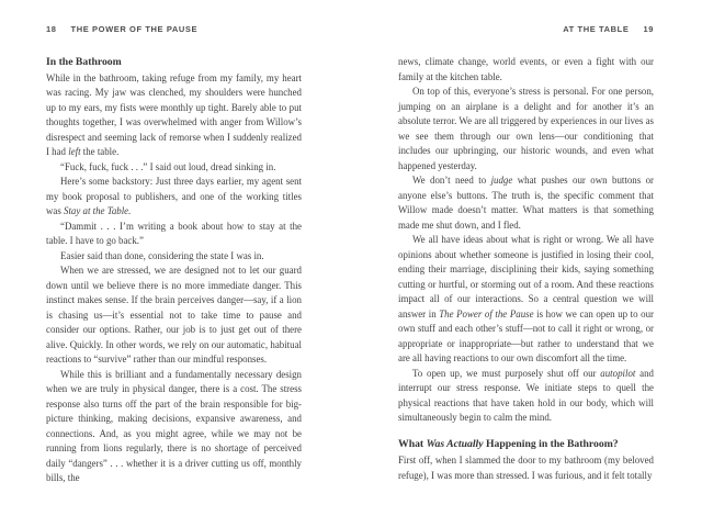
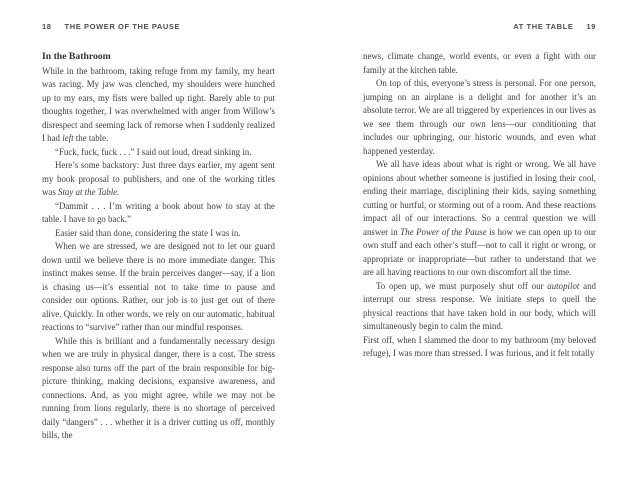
  18
  THE POWER OF THE PAUSE
  In the Bathroom
- While in the bathroom, taking refuge from my family, my heart was racing. My jaw was clenched, my shoulders were hunched up to my ears, my fists were monthly up tight. Barely able to put thoughts together, I was overwhelmed with anger from Willow’s disrespect and seeming lack of remorse when I suddenly realized I had left the table.
+ While in the bathroom, taking refuge from my family, my heart was racing. My jaw was clenched, my shoulders were hunched up to my ears, my fists were balled up tight. Barely able to put thoughts together, I was overwhelmed with anger from Willow’s disrespect and seeming lack of remorse when I suddenly realized I had left the table.
  “Fuck, fuck, fuck . . .” I said out loud, dread sinking in.
  Here’s some backstory: Just three days earlier, my agent sent my book proposal to publishers, and one of the working titles was Stay at the Table.
  “Dammit . . . I’m writing a book about how to stay at the table. I have to go back.”
  Easier said than done, considering the state I was in.
  When we are stressed, we are designed not to let our guard down until we believe there is no more immediate danger. This instinct makes sense. If the brain perceives danger—say, if a lion is chasing us—it’s essential not to take time to pause and consider our options. Rather, our job is to just get out of there alive. Quickly. In other words, we rely on our automatic, habitual reactions to “survive” rather than our mindful responses.
  While this is brilliant and a fundamentally necessary design when we are truly in physical danger, there is a cost. The stress response also turns off the part of the brain responsible for big-picture thinking, making decisions, expansive awareness, and connections. And, as you might agree, while we may not be running from lions regularly, there is no shortage of perceived daily “dangers” . . . whether it is a driver cutting us off, monthly bills, the
  AT THE TABLE
  19
  news, climate change, world events, or even a fight with our family at the kitchen table.
  On top of this, everyone’s stress is personal. For one person, jumping on an airplane is a delight and for another it’s an absolute terror. We are all triggered by experiences in our lives as we see them through our own lens—our conditioning that includes our upbringing, our historic wounds, and even what happened yesterday.
- We don’t need to judge what pushes our own buttons or anyone else’s buttons. The truth is, the specific comment that Willow made doesn’t matter. What matters is that something made me shut down, and I fled.
  We all have ideas about what is right or wrong. We all have opinions about whether someone is justified in losing their cool, ending their marriage, disciplining their kids, saying something cutting or hurtful, or storming out of a room. And these reactions impact all of our interactions. So a central question we will answer in The Power of the Pause is how we can open up to our own stuff and each other’s stuff—not to call it right or wrong, or appropriate or inappropriate—but rather to understand that we are all having reactions to our own discomfort all the time.
  To open up, we must purposely shut off our autopilot and interrupt our stress response. We initiate steps to quell the physical reactions that have taken hold in our body, which will simultaneously begin to calm the mind.
- What Was Actually Happening in the Bathroom?
  First off, when I slammed the door to my bathroom (my beloved refuge), I was more than stressed. I was furious, and it felt totally
